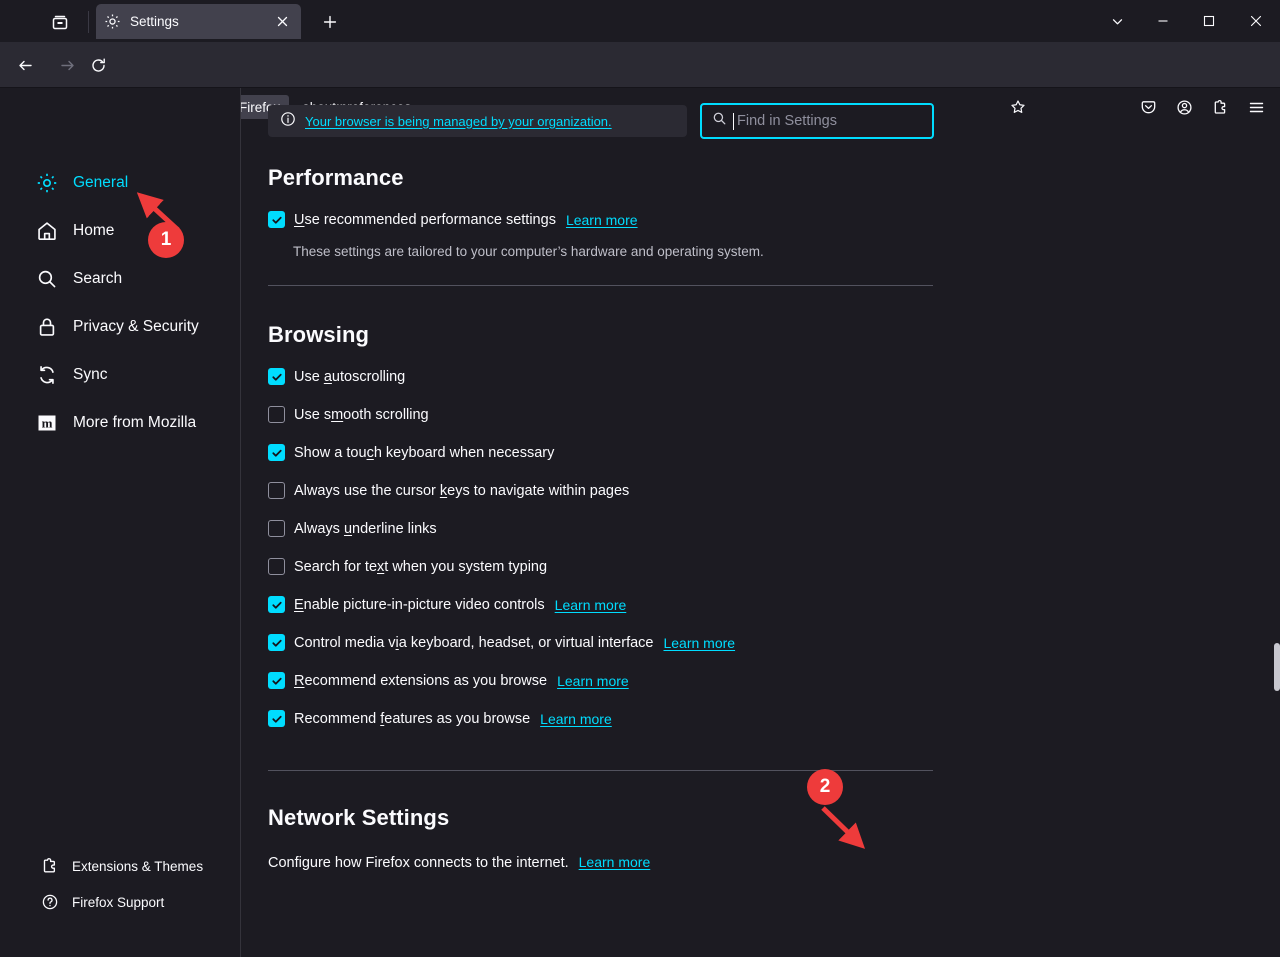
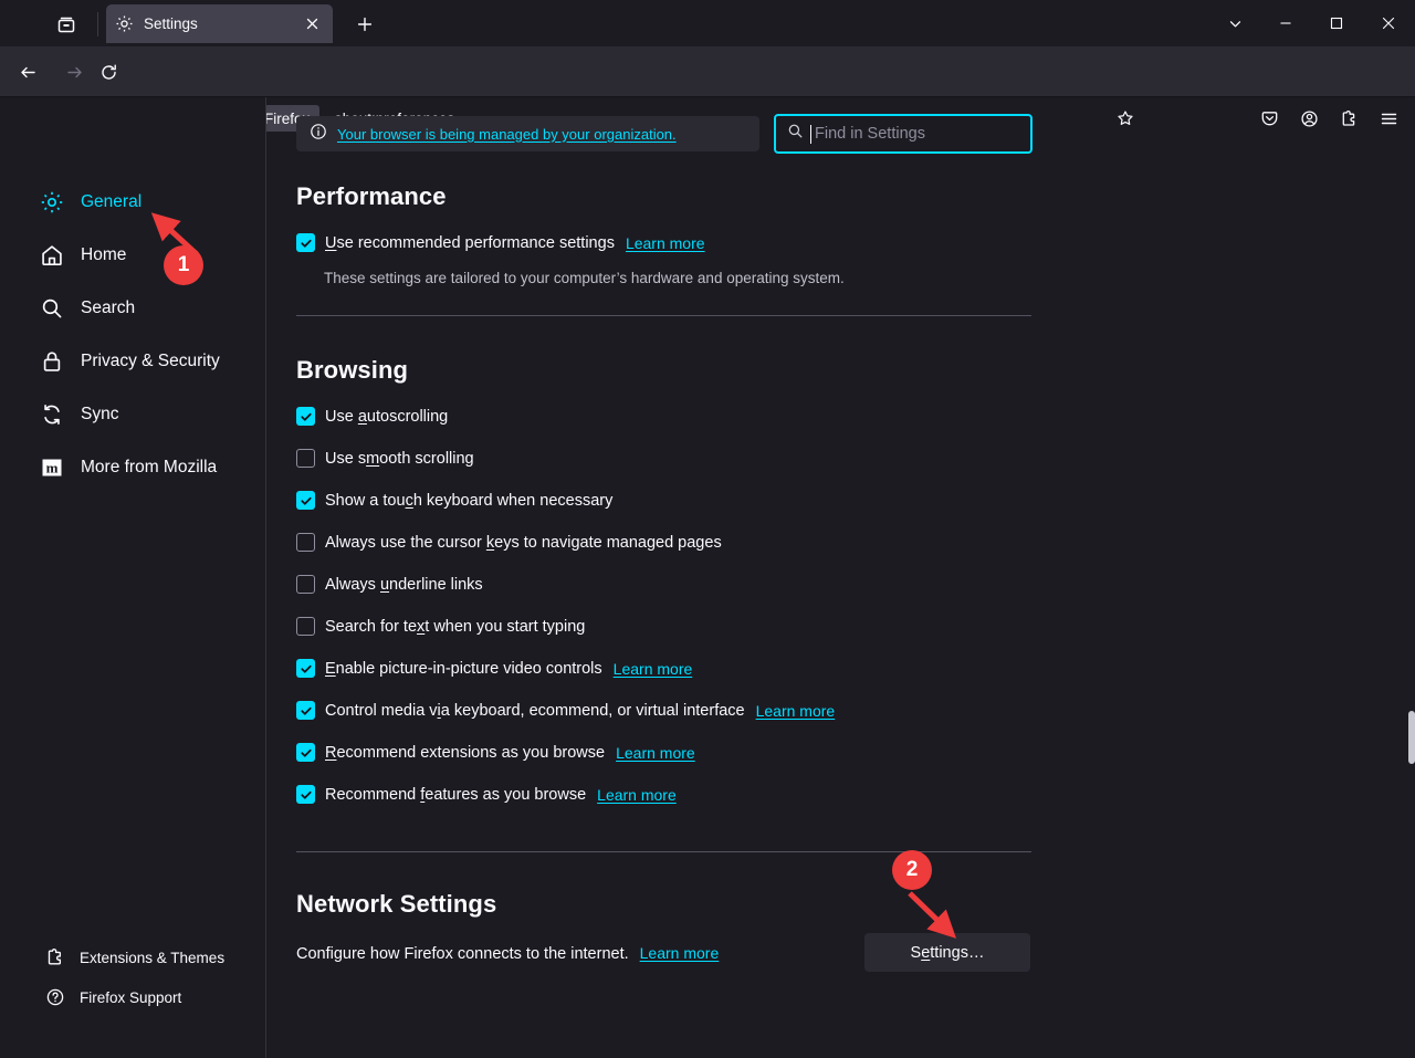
  Settings
  Firef
  General
  Home
  Search
  Privacy & Security
  Sync
  m
  More from Mozilla
  Extensions & Themes
  Firefox Support
  Your browser is being managed by your organization.
  Find in Settings
  Performance
  Use recommended performance settings
  Learn more
  These settings are tailored to your computer’s hardware and operating system.
  Browsing
  Use autoscrolling
  Use smooth scrolling
  Show a touch keyboard when necessary
- Always use the cursor keys to navigate within pages
+ Always use the cursor keys to navigate managed pages
  Always underline links
- Search for text when you system typing
+ Search for text when you start typing
  Enable picture-in-picture video controls
  Learn more
- Control media via keyboard, headset, or virtual interface
+ Control media via keyboard, ecommend, or virtual interface
  Learn more
  Recommend extensions as you browse
  Learn more
  Recommend features as you browse
  Learn more
  Network Settings
  Configure how Firefox connects to the internet. Learn more
+ S
+ e
+ ttings…
  1
  2
